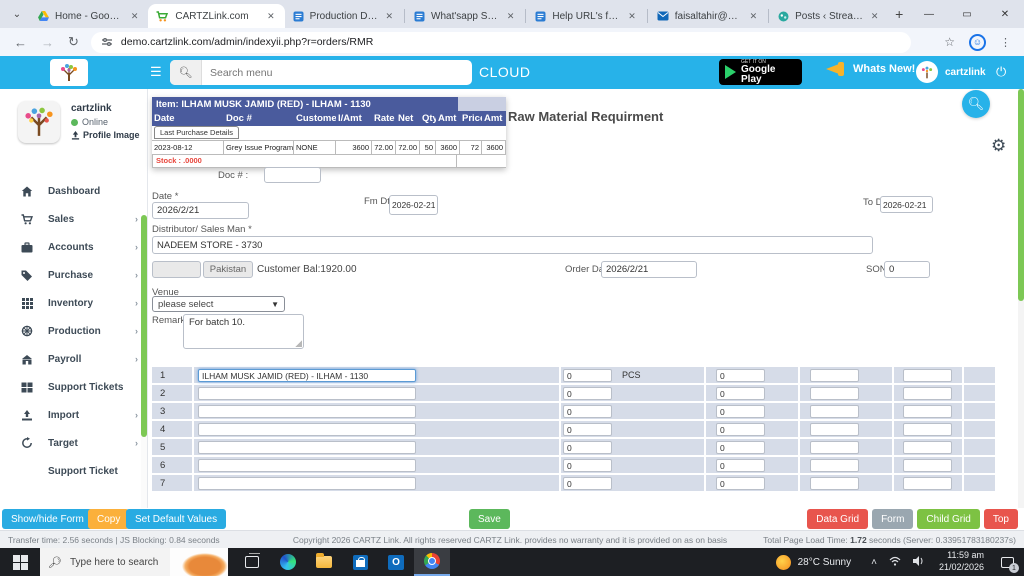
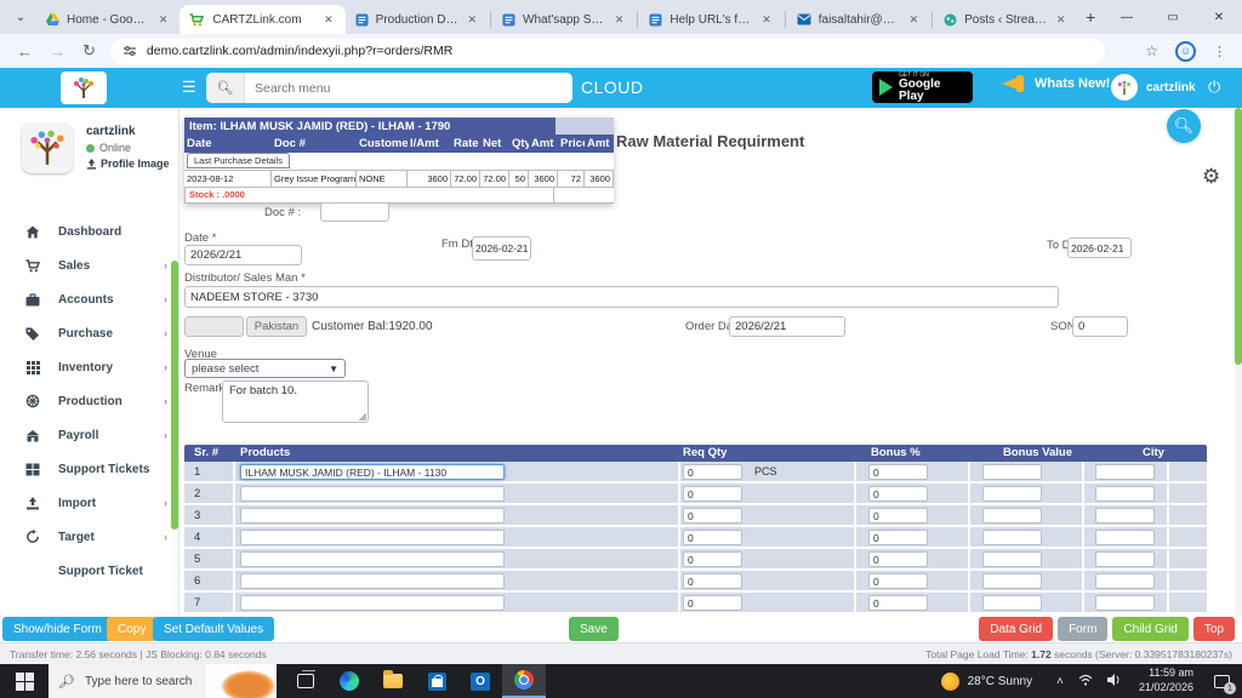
  ⌄
  ✕
  CARTZLink.com
  ✕
  ✕
  What'sapp Sale
  ✕
  ✕
  ✕
  ✕
  +
  —
  ▭
  ✕
  ←
  →
  ↻
  demo.cartzlink.com/admin/indexyii.php?r=orders/RMR
  ☆
  ☺
  ⋮
  ☰
  🔍︎
  Search menu
  CLOUD
  Google Play
  Whats New!
  cartzlink
  ⏻
  cartzlink
  Online
  Profile Image
  Dashboard
  Sales
  ›
  Accounts
  ›
  Purchase
  ›
  Inventory
  ›
  Production
  ›
  Payroll
  ›
  Support Tickets
  Import
  ›
  Target
  ›
  Support Ticket
- Item: ILHAM MUSK JAMID (RED) - ILHAM - 1130
+ Item: ILHAM MUSK JAMID (RED) - ILHAM - 1790
  Date
  Doc #
  Custome
  I/Amt
  Rate
  Net
  Qty
  Amt
  Pric
  Amt
  Last Purchase Details
  2023-08-12
  Grey Issue Program
  NONE
  3600
  72.00
  72.00
  50
  3600
  72
  3600
  Stock : .0000
  Raw Material Requirment
  🔍︎
  ⚙
  Doc # :
  Date *
  2026/2/21
  Fm D
  2026-02-21
  2026-02-21
  Distributor/ Sales Man *
  NADEEM STORE - 3730
  Pakistan
  Customer Bal:1920.00
  2026/2/21
  0
  Venue
  please select
  ▼
  Remar
  For batch 10.
+ Sr. #
+ Products
+ Req Qty
+ Bonus %
+ Bonus Value
+ City
  1
  ILHAM MUSK JAMID (RED) - ILHAM - 1130
  0
  0
  PCS
  2
  0
  0
  3
  0
  0
  4
  0
  0
  5
  0
  0
  6
  0
  0
  7
  0
  0
  Show/hide Form
  Copy
  Set Default Values
  Save
  Data Grid
  Form
  Child Grid
  Top
  Transfer time: 2.56 seconds | JS Blocking: 0.84 seconds
- Copyright 2026 CARTZ Link. All rights reserved CARTZ Link. provides no warranty and it is provided on as on basis
  Total Page Load Time: 1.72 seconds (Server: 0.33951783180237s)
  Type here to search
  O
  28°C Sunny
  ˄
  11:59 am
  21/02/2026
